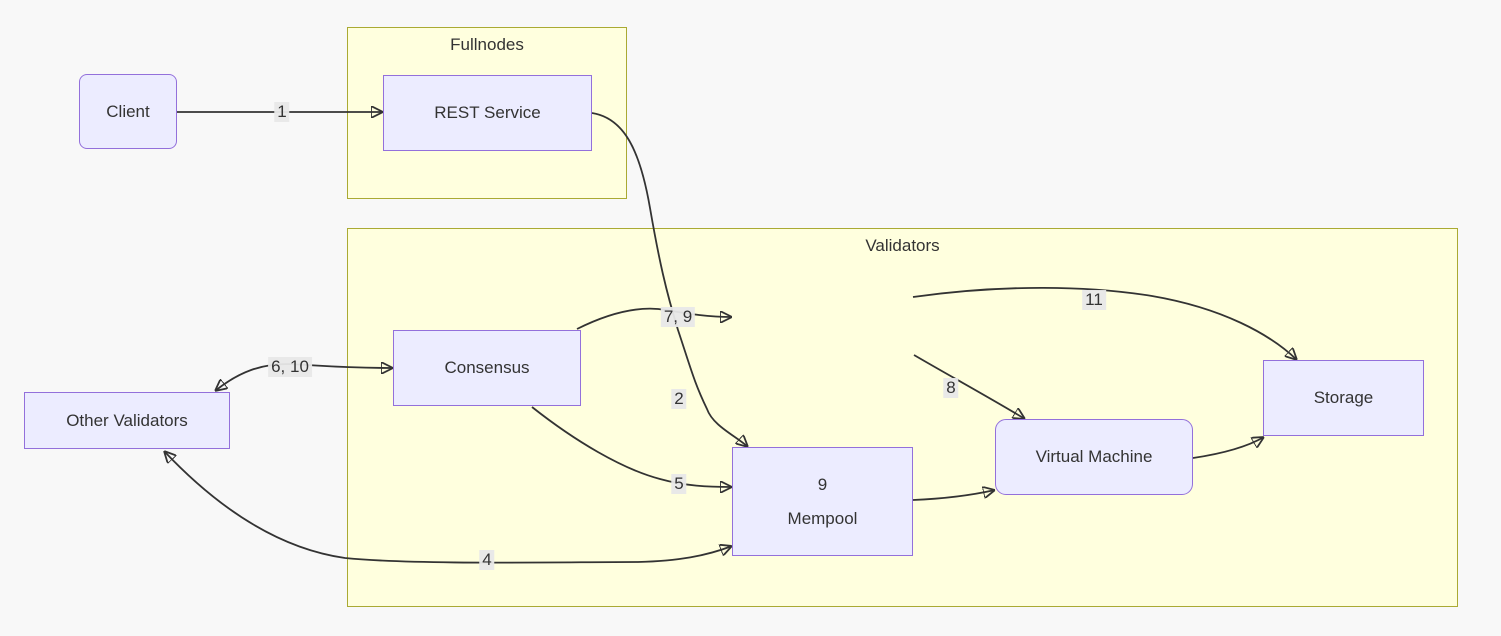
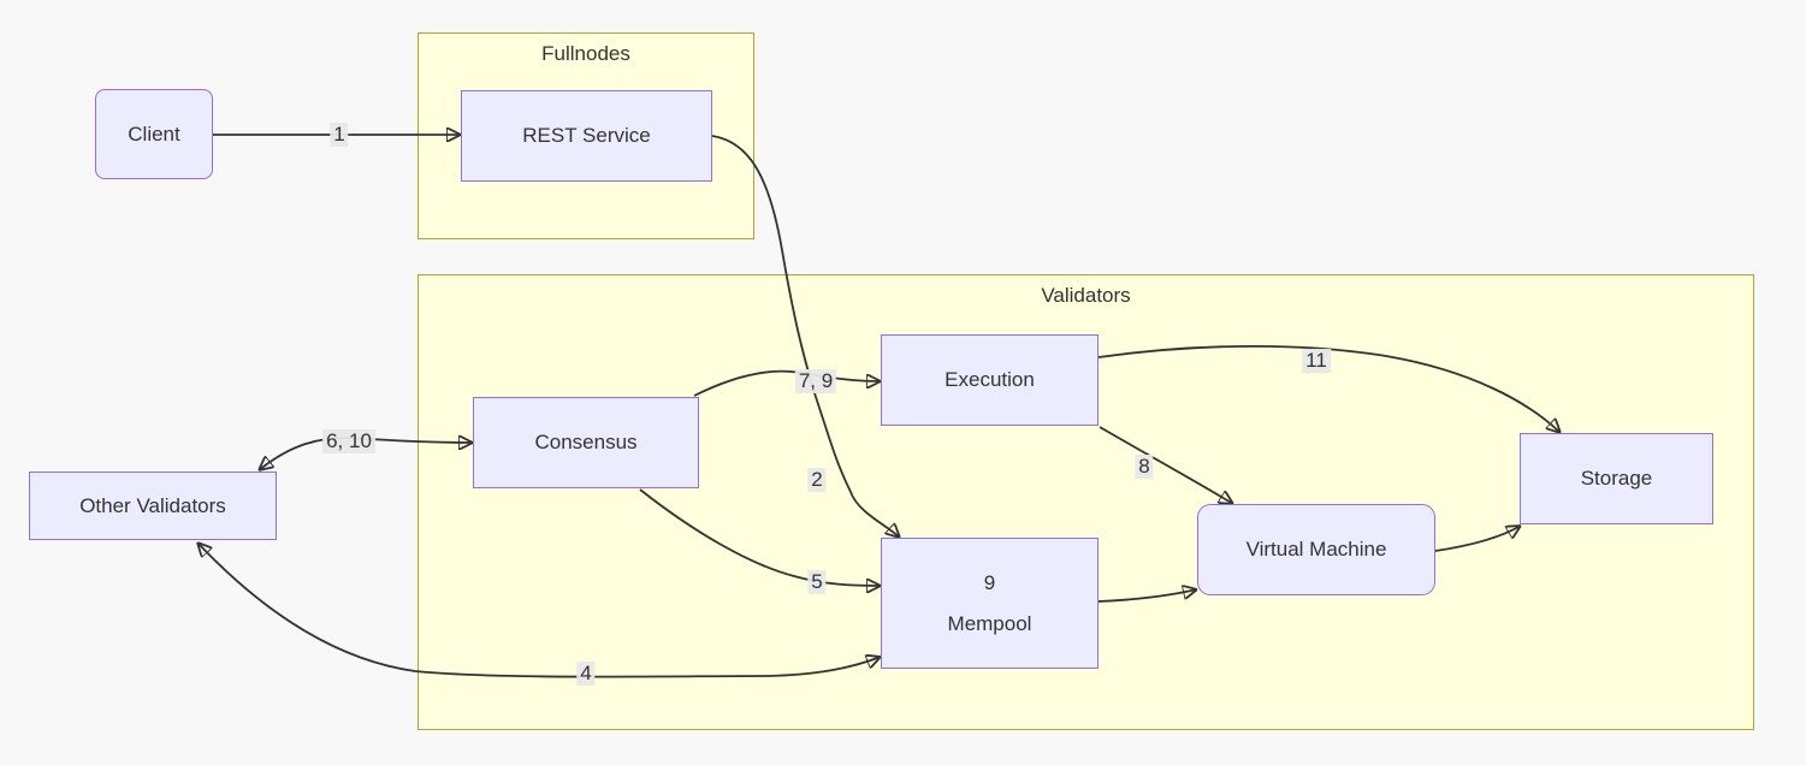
  Fullnodes
  Validators
  Client
  REST Service
  Consensus
+ Execution
  9
  Mempool
  Virtual Machine
  Storage
  Other Validators
  1
  2
  4
  5
  6, 10
  7, 9
  8
  11
